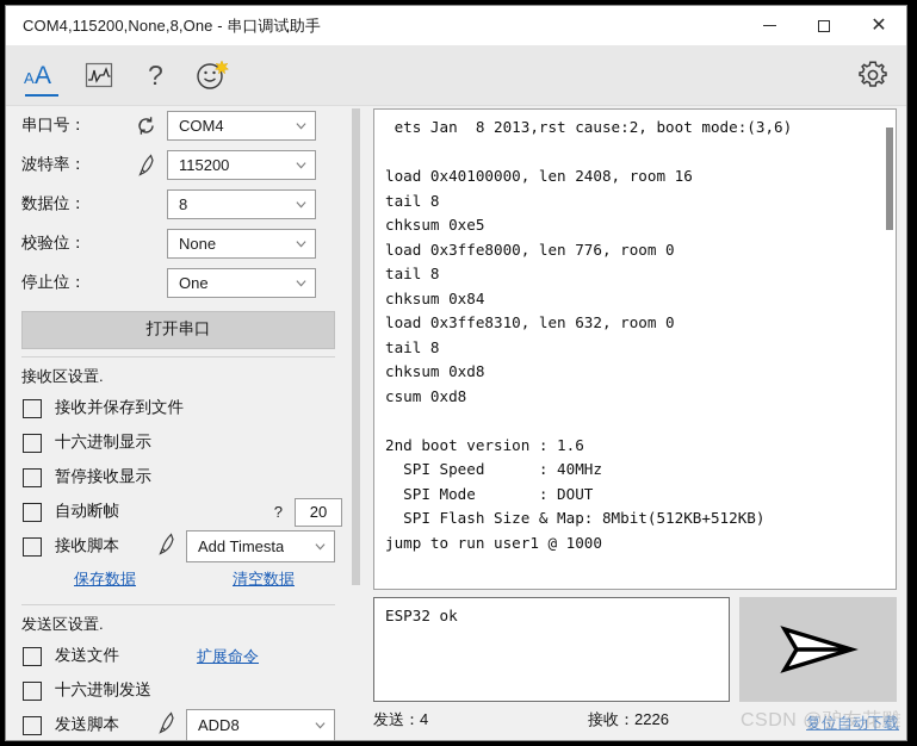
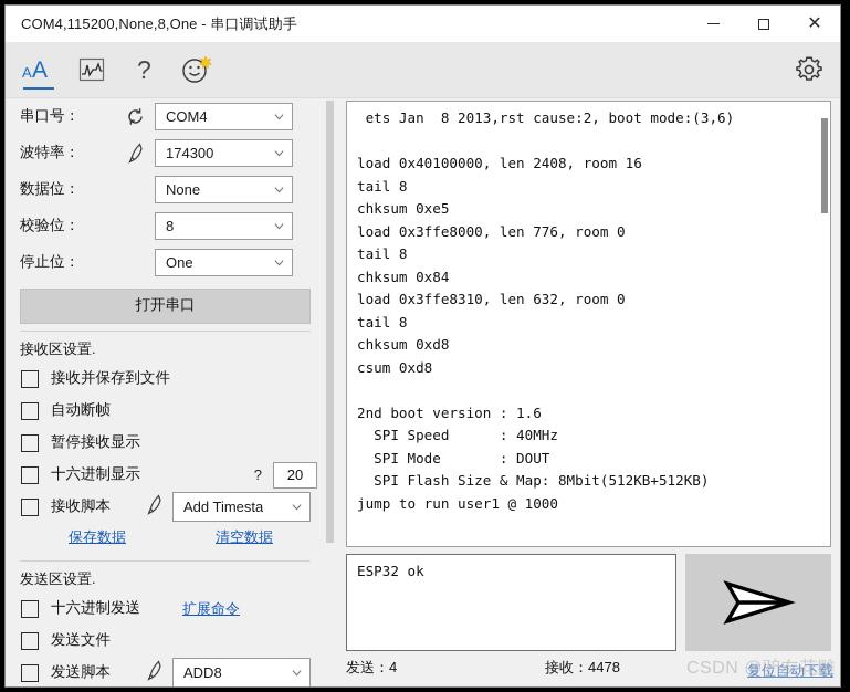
  COM4,115200,None,8,One - 串口调试助手
  ✕
  A
  A
  ?
  串口号：
  COM4
  波特率：
- 115200
+ 174300
  数据位：
- 8
+ None
  校验位：
- None
+ 8
  停止位：
  One
  打开串口
  接收区设置.
  接收并保存到文件
- 十六进制显示
+ 自动断帧
  暂停接收显示
- 自动断帧
+ 十六进制显示
  ?
  20
  接收脚本
  Add Timesta
  保存数据
  清空数据
  发送区设置.
- 发送文件
+ 十六进制发送
  扩展命令
- 十六进制发送
+ 发送文件
  发送脚本
  ADD8
  ets Jan 8 2013,rst cause:2, boot mode:(3,6)
  load 0x40100000, len 2408, room 16
  tail 8
  chksum 0xe5
  load 0x3ffe8000, len 776, room 0
  tail 8
  chksum 0x84
  load 0x3ffe8310, len 632, room 0
  tail 8
  chksum 0xd8
  csum 0xd8
  2nd boot version : 1.6
  SPI Speed : 40MHz
  SPI Mode : DOUT
  SPI Flash Size & Map: 8Mbit(512KB+512KB)
  jump to run user1 @ 1000
  ESP32 ok
  发送：4
- 接收：2226
+ 接收：4478
  CSDN @驴友花雕
  复位自动下载
